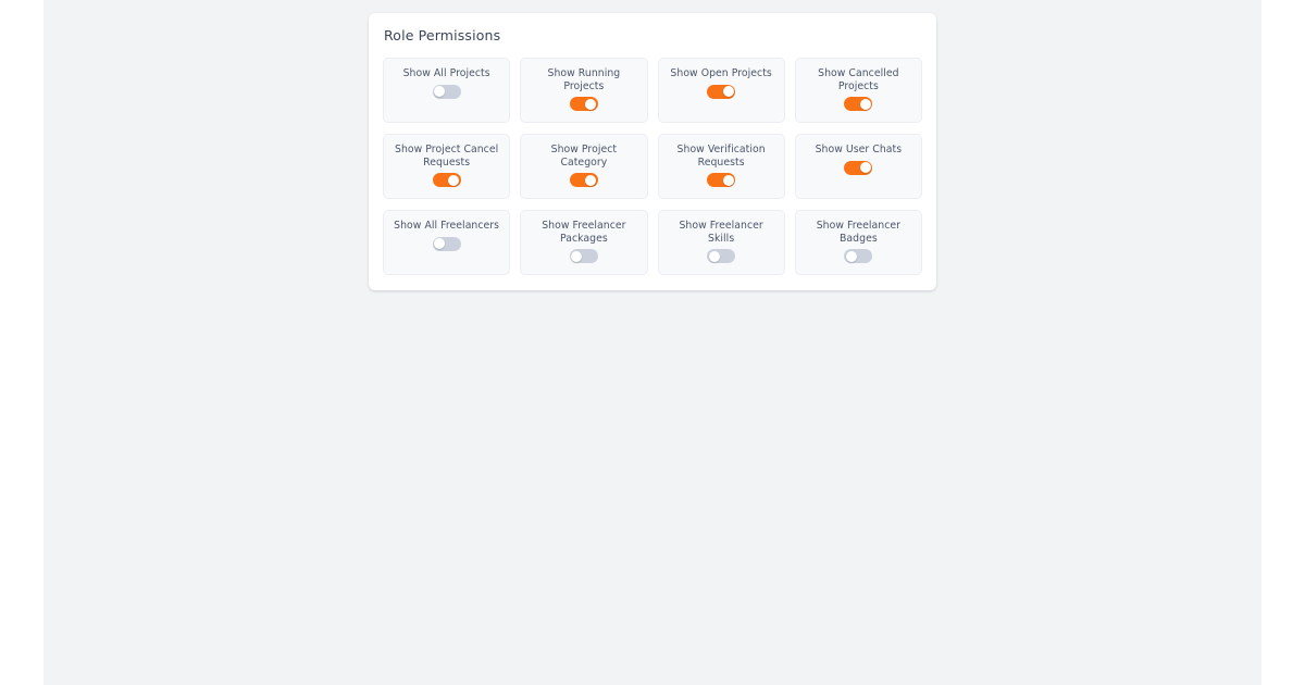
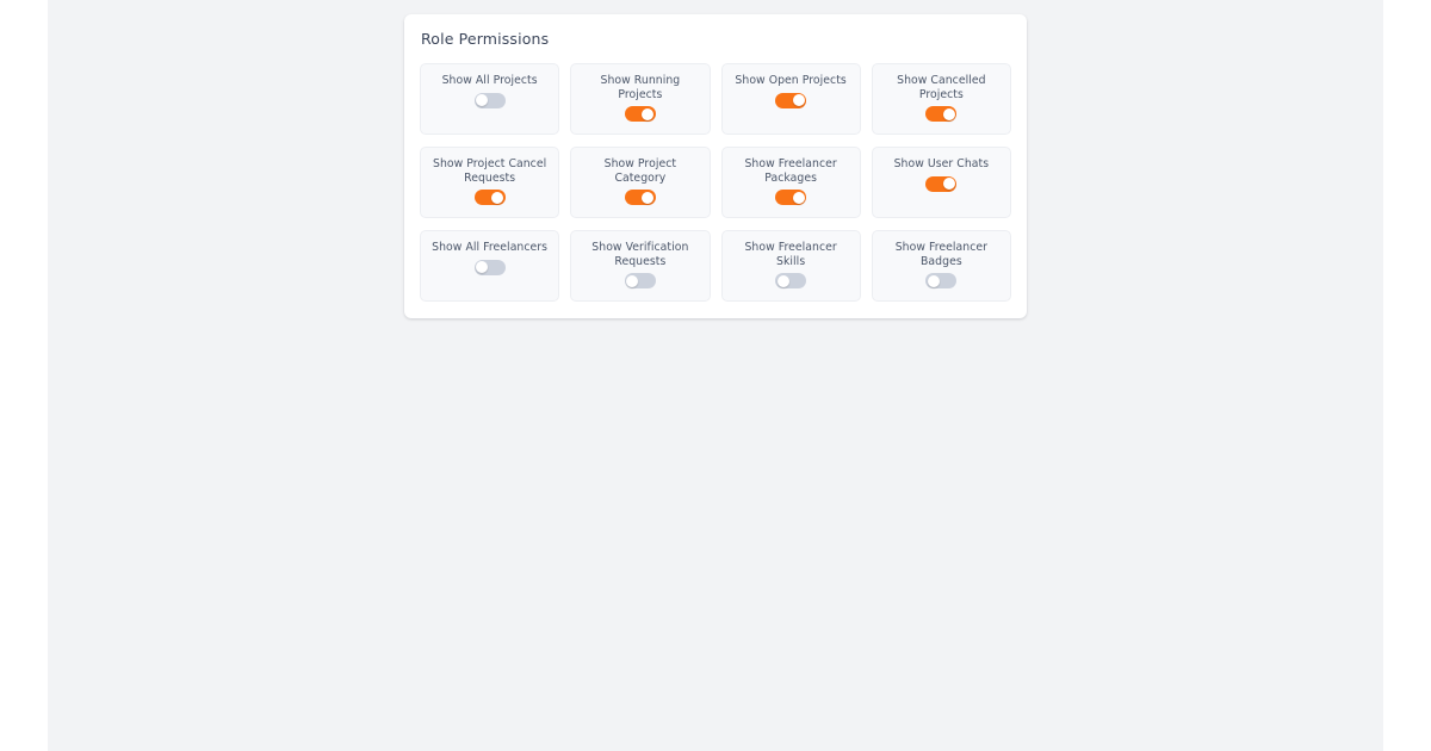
  Role Permissions
  Show All Projects
  Show Running Projects
  Show Open Projects
  Show Cancelled Projects
  Show Project Cancel Requests
  Show Project Category
- Show Verification Requests
+ Show Freelancer Packages
  Show User Chats
  Show All Freelancers
- Show Freelancer Packages
+ Show Verification Requests
  Show Freelancer Skills
  Show Freelancer Badges
